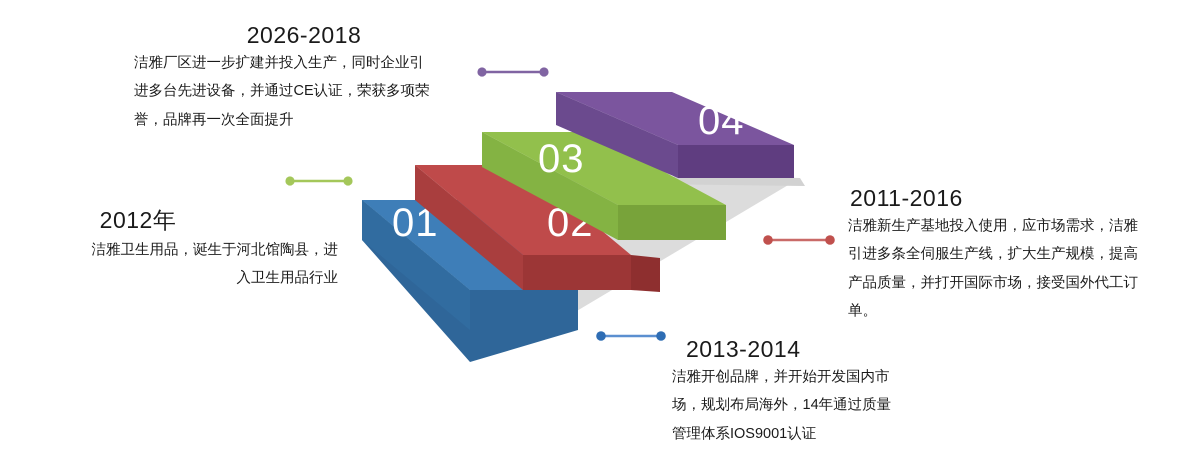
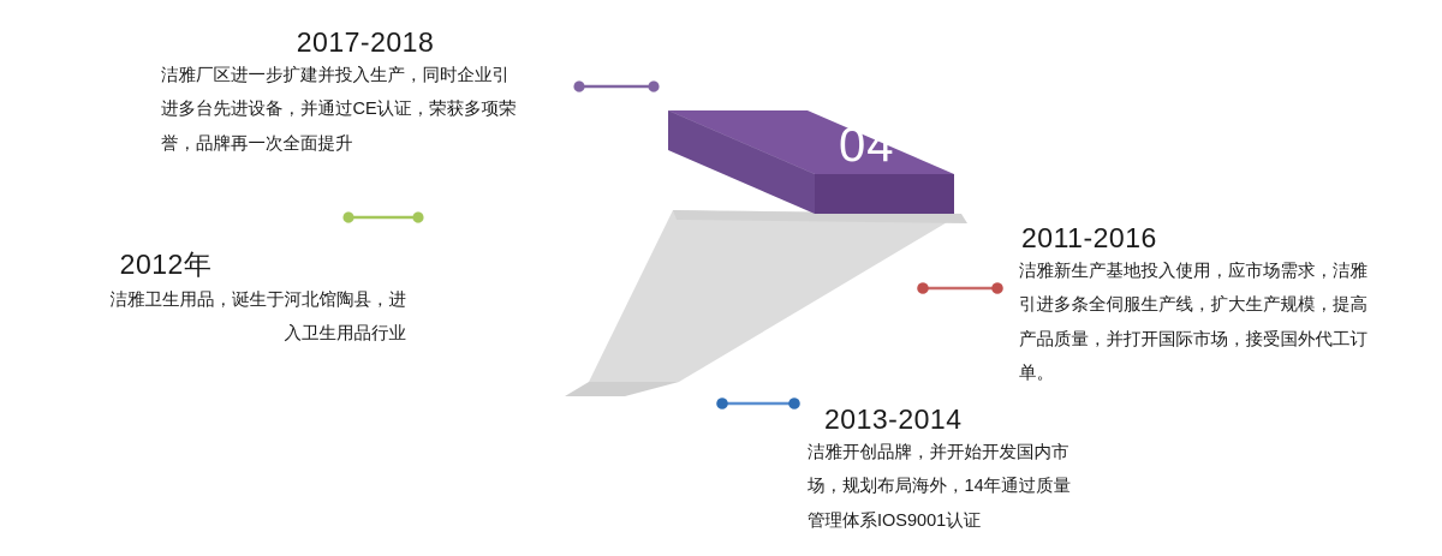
- 01
- 02
- 03
  04
- 2026-2018
+ 2017-2018
  洁雅厂区进一步扩建并投入生产，同时企业引
  进多台先进设备，并通过CE认证，荣获多项荣
  誉，品牌再一次全面提升
  2012年
  洁雅卫生用品，诞生于河北馆陶县，进
  入卫生用品行业
  2013-2014
  洁雅开创品牌，并开始开发国内市
  场，规划布局海外，14年通过质量
  管理体系IOS9001认证
  2011-2016
  洁雅新生产基地投入使用，应市场需求，洁雅
  引进多条全伺服生产线，扩大生产规模，提高
  产品质量，并打开国际市场，接受国外代工订
  单。
